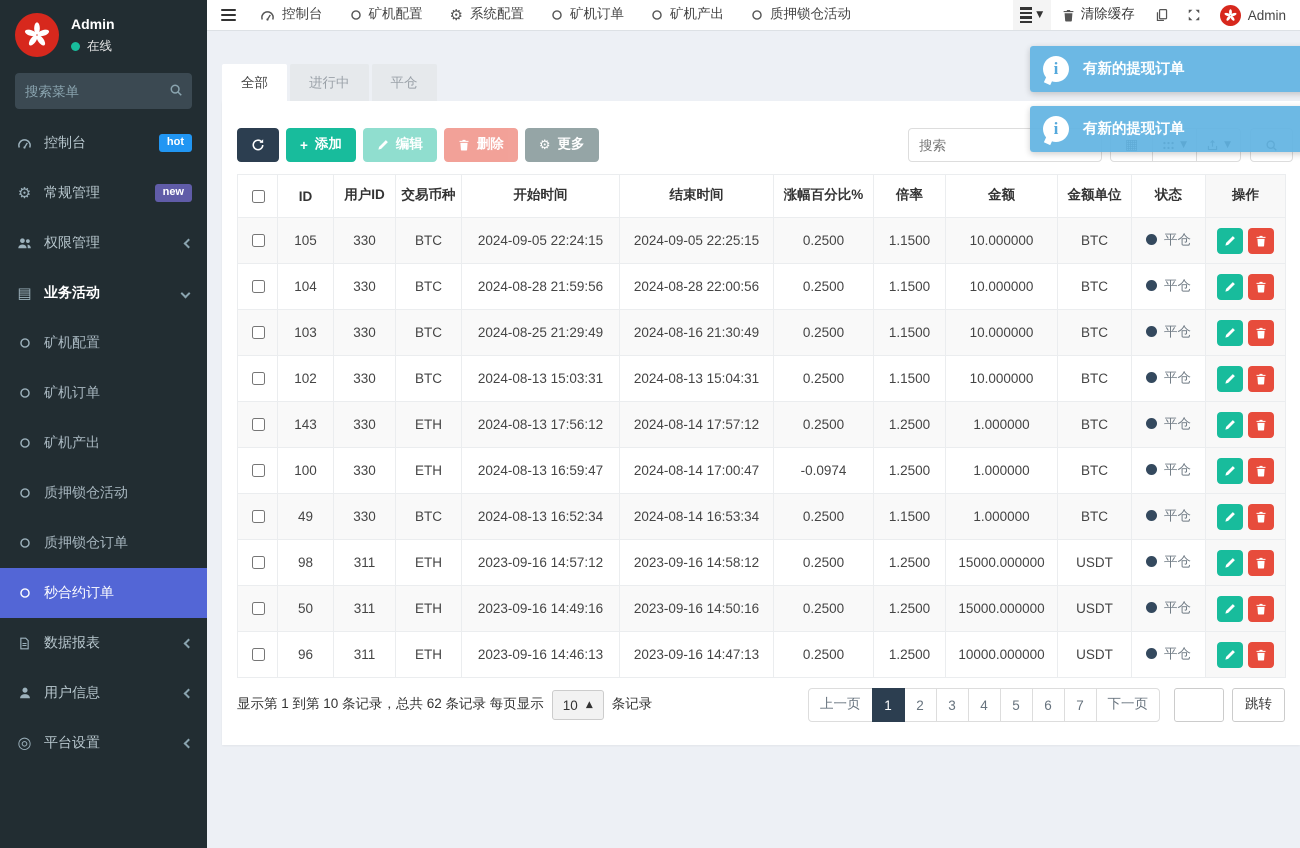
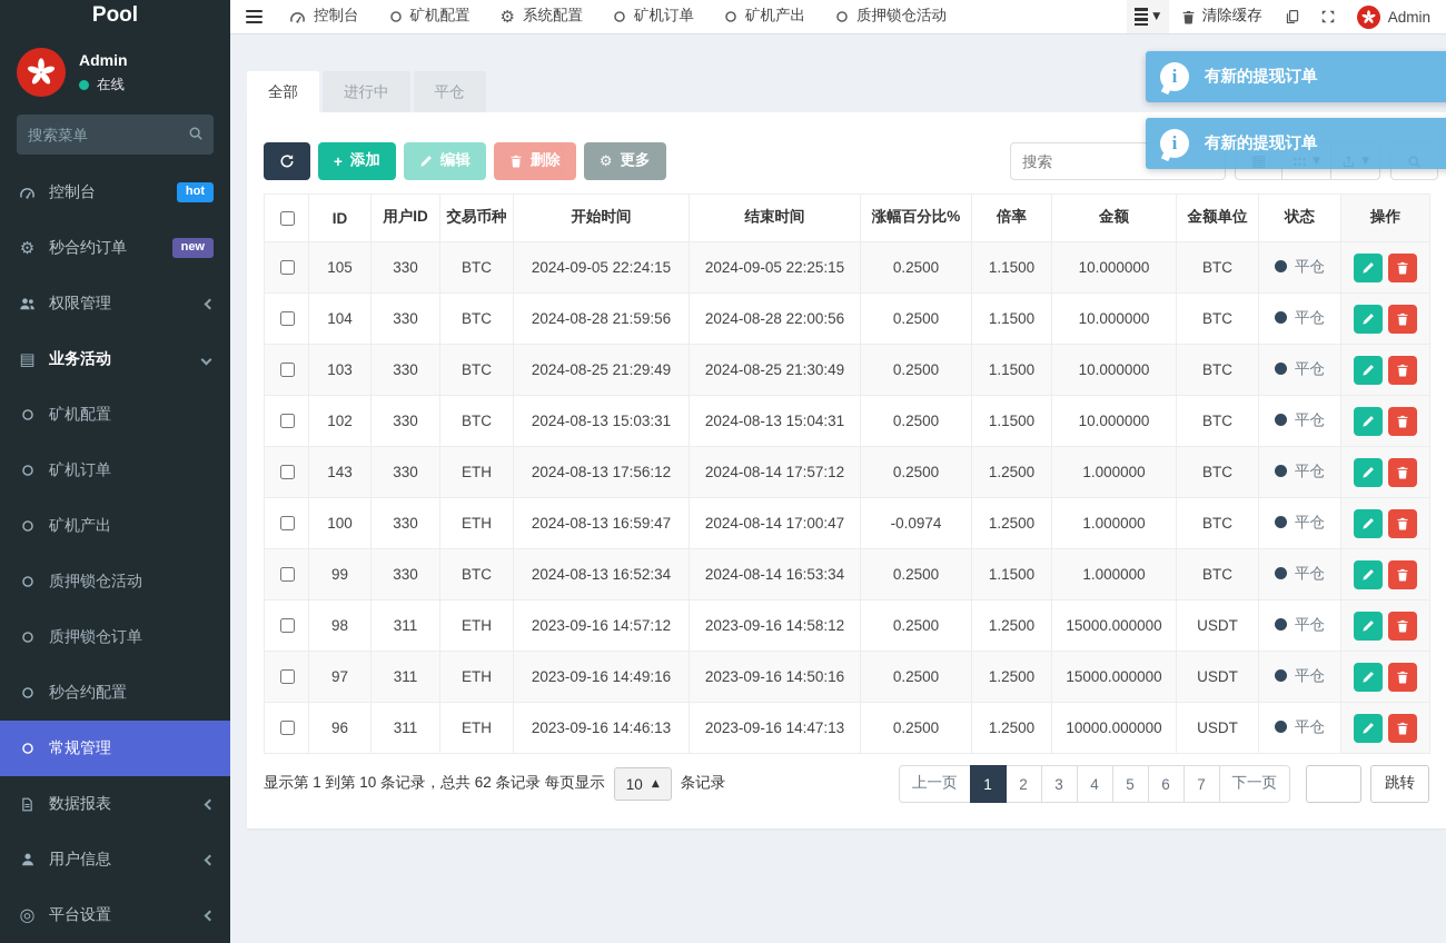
+ Pool
  Admin
  在线
  搜索菜单
  控制台
  hot
  ⚙
- 常规管理
+ 秒合约订单
  new
  权限管理
  ▤
  业务活动
  矿机配置
  矿机订单
  矿机产出
  质押锁仓活动
  质押锁仓订单
+ 秒合约配置
- 秒合约订单
+ 常规管理
  数据报表
  用户信息
  ◎
  平台设置
  控制台
  矿机配置
  ⚙
  系统配置
  矿机订单
  矿机产出
  质押锁仓活动
  ▼
  清除缓存
  Admin
  全部
  进行中
  平仓
  +
  添加
  编辑
  删除
  ⚙
  更多
  搜索
  	ID	用户ID	交易币种	开始时间	结束时间	涨幅百分比%	倍率	金额	金额单位	状态	操作
  	105	330	BTC	2024-09-05 22:24:15	2024-09-05 22:25:15	0.2500	1.1500	10.000000	BTC	平仓
  	104	330	BTC	2024-08-28 21:59:56	2024-08-28 22:00:56	0.2500	1.1500	10.000000	BTC	平仓
- 	103	330	BTC	2024-08-25 21:29:49	2024-08-16 21:30:49	0.2500	1.1500	10.000000	BTC	平仓
+ 	103	330	BTC	2024-08-25 21:29:49	2024-08-25 21:30:49	0.2500	1.1500	10.000000	BTC	平仓
  	102	330	BTC	2024-08-13 15:03:31	2024-08-13 15:04:31	0.2500	1.1500	10.000000	BTC	平仓
  	143	330	ETH	2024-08-13 17:56:12	2024-08-14 17:57:12	0.2500	1.2500	1.000000	BTC	平仓
  	100	330	ETH	2024-08-13 16:59:47	2024-08-14 17:00:47	-0.0974	1.2500	1.000000	BTC	平仓
- 	49	330	BTC	2024-08-13 16:52:34	2024-08-14 16:53:34	0.2500	1.1500	1.000000	BTC	平仓
+ 	99	330	BTC	2024-08-13 16:52:34	2024-08-14 16:53:34	0.2500	1.1500	1.000000	BTC	平仓
  	98	311	ETH	2023-09-16 14:57:12	2023-09-16 14:58:12	0.2500	1.2500	15000.000000	USDT	平仓
- 	50	311	ETH	2023-09-16 14:49:16	2023-09-16 14:50:16	0.2500	1.2500	15000.000000	USDT	平仓
+ 	97	311	ETH	2023-09-16 14:49:16	2023-09-16 14:50:16	0.2500	1.2500	15000.000000	USDT	平仓
  	96	311	ETH	2023-09-16 14:46:13	2023-09-16 14:47:13	0.2500	1.2500	10000.000000	USDT	平仓
  显示第 1 到第 10 条记录，总共 62 条记录 每页显示
  10
  ▲
  条记录
  上一页
  1
  2
  3
  4
  5
  6
  7
  下一页
  跳转
  i
  有新的提现订单
  i
  有新的提现订单
